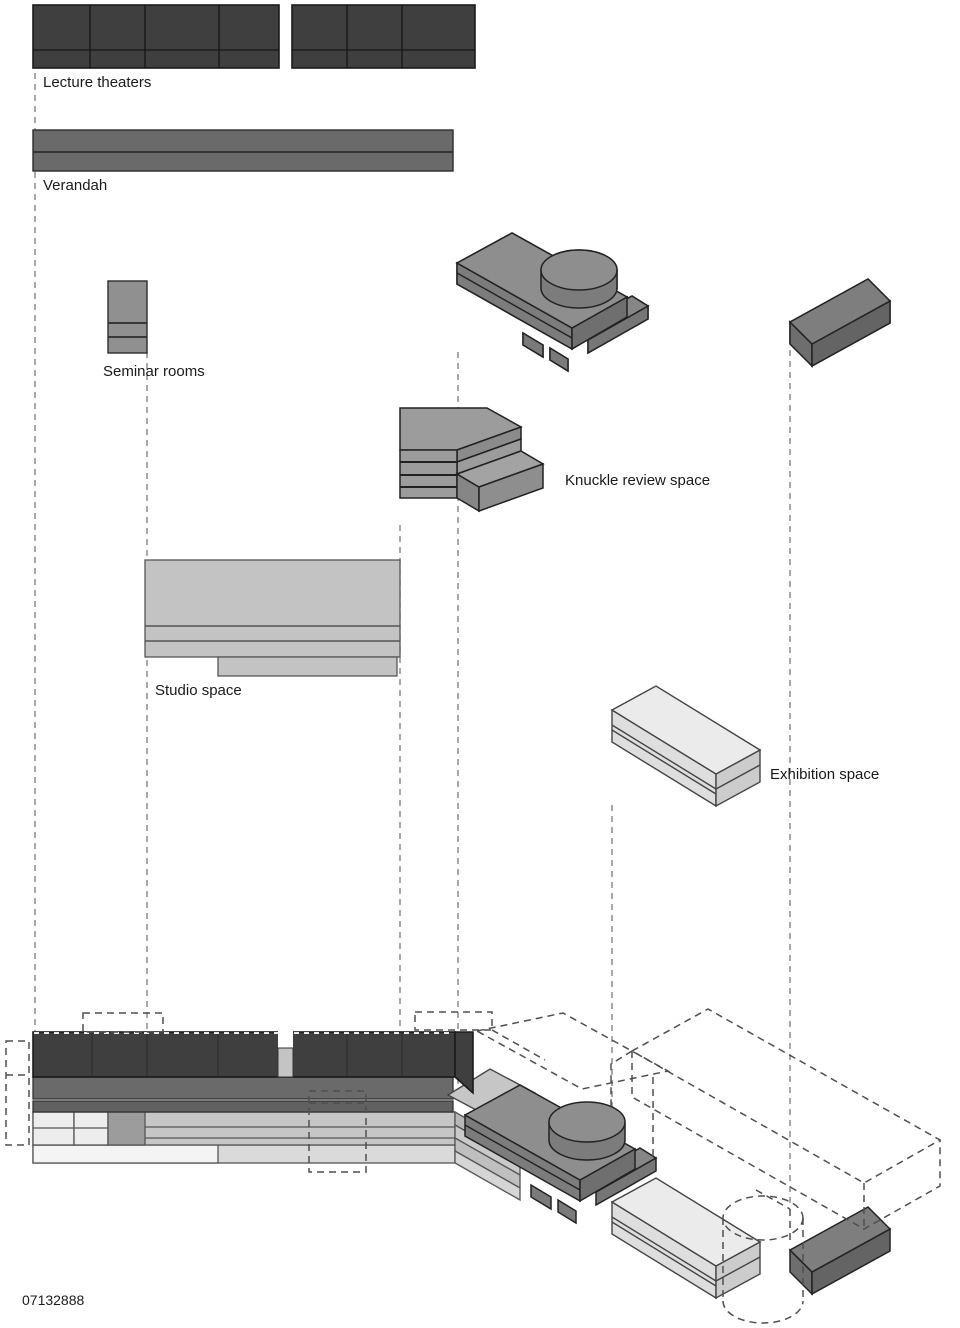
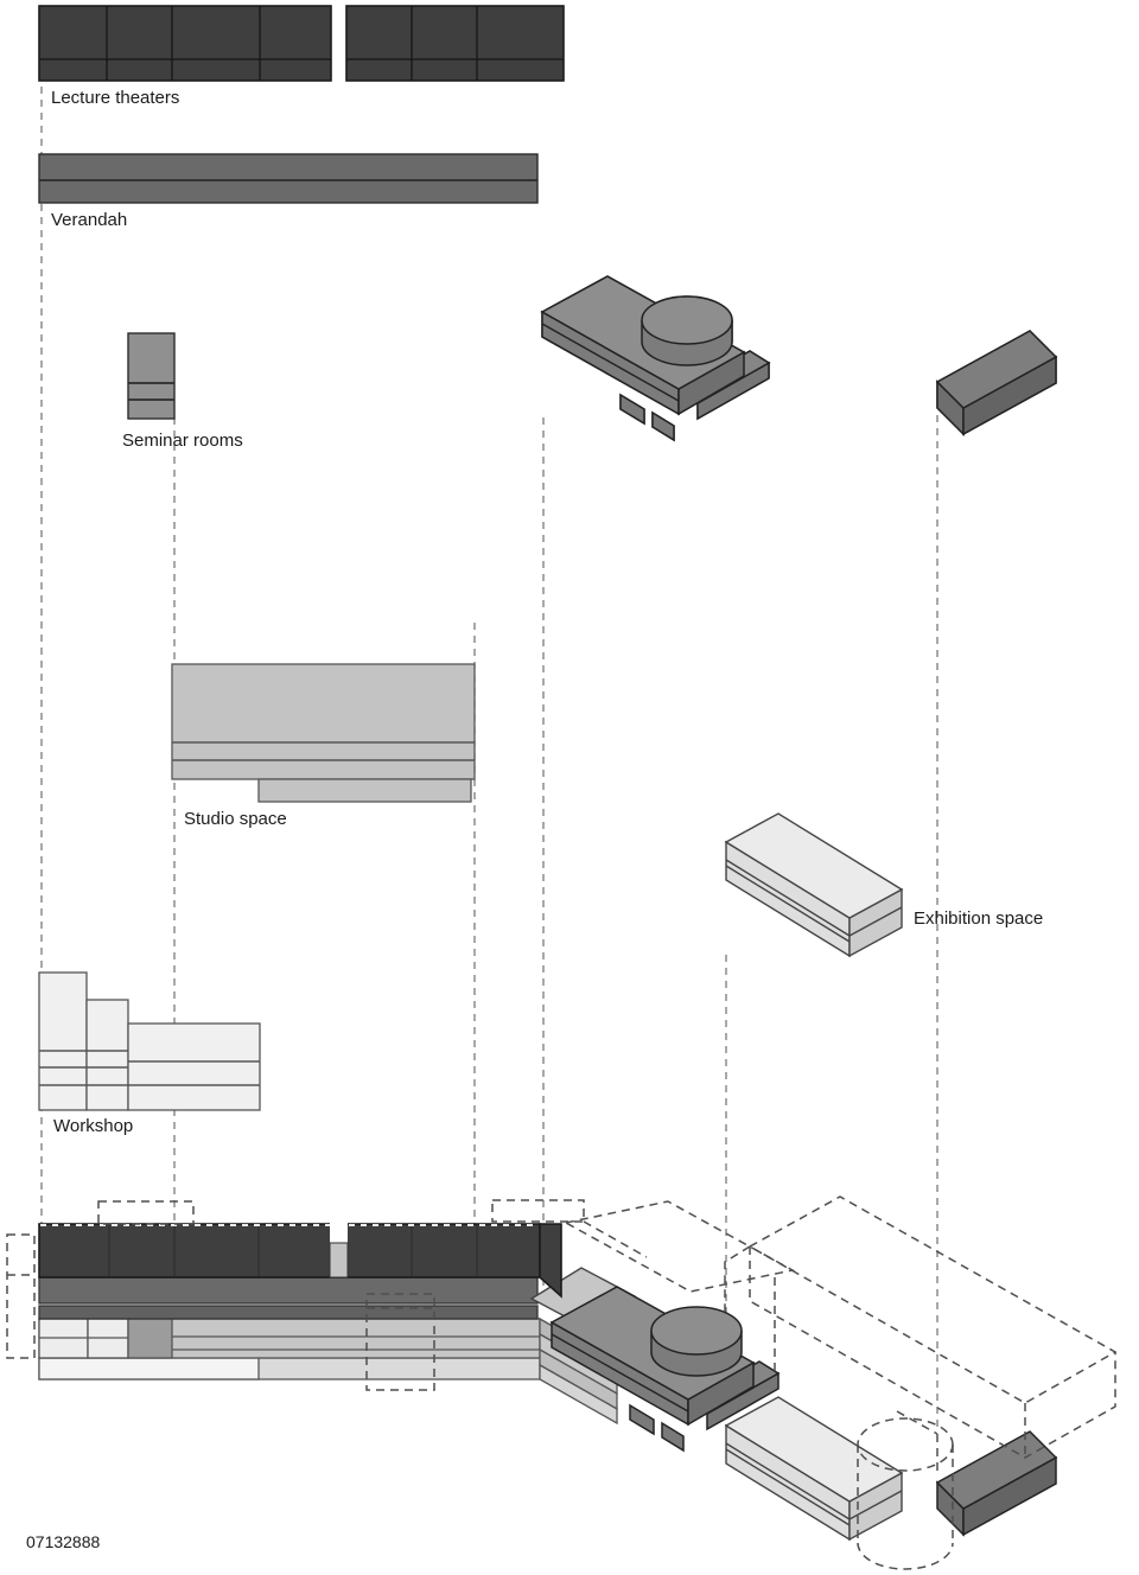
  Lecture theaters
  Verandah
  Seminar rooms
- Knuckle review space
  Studio space
  Exhibition space
+ Workshop
  07132888
